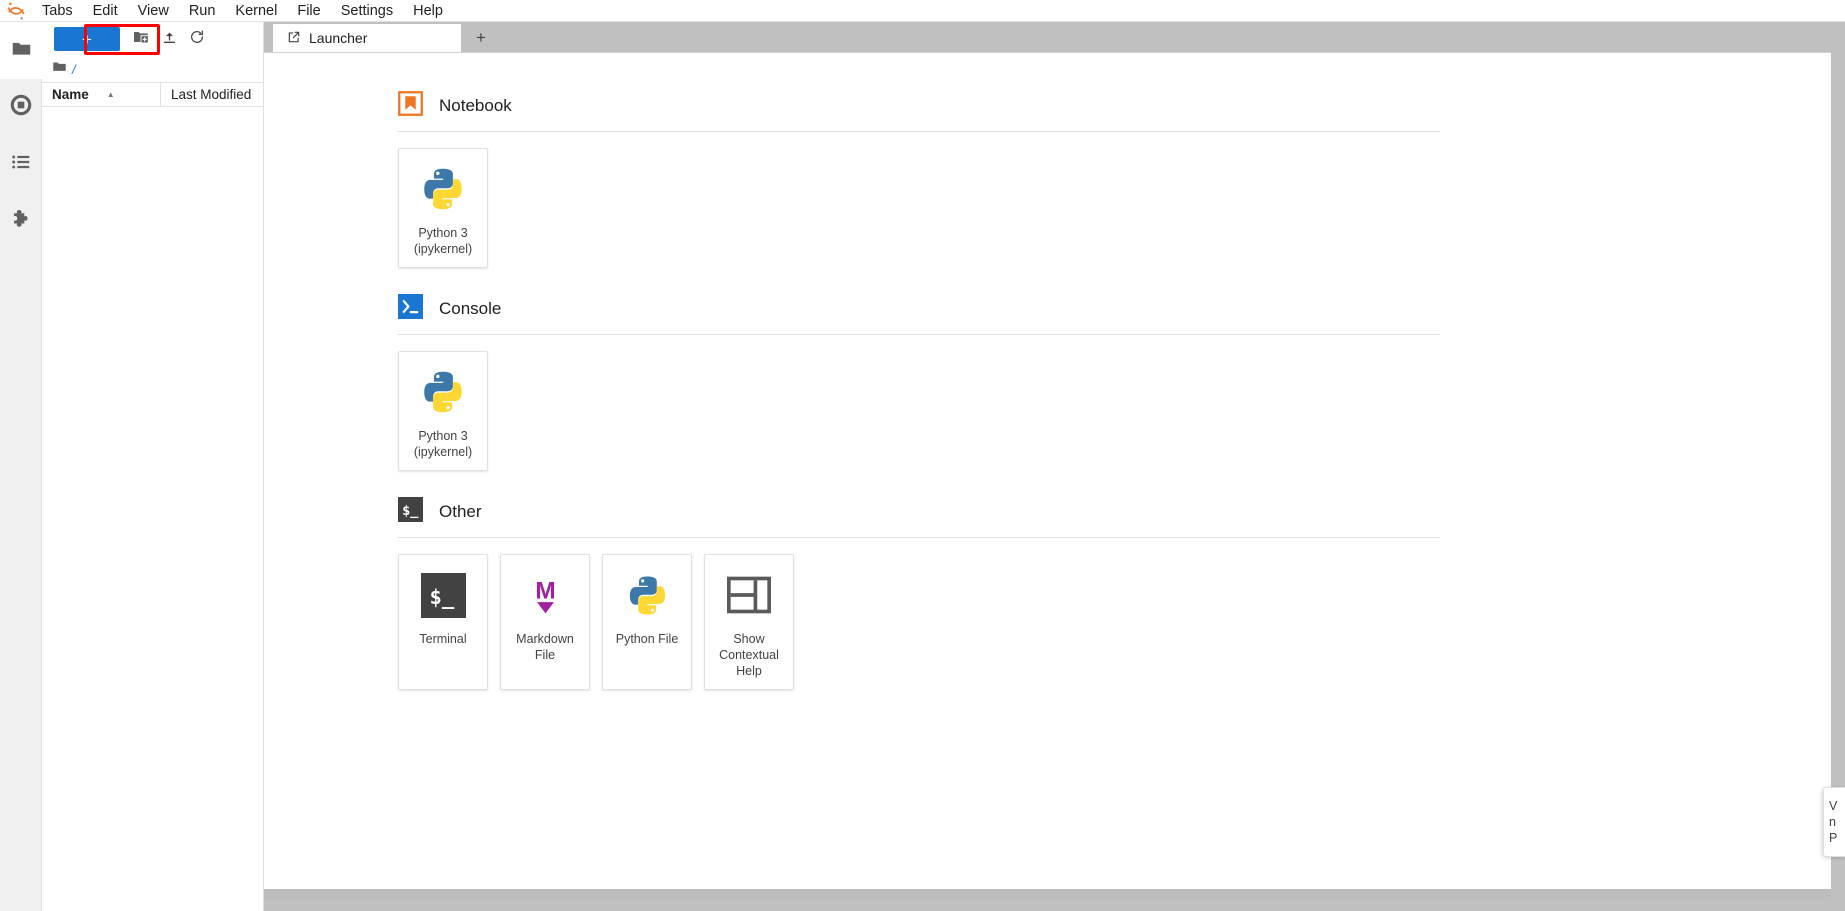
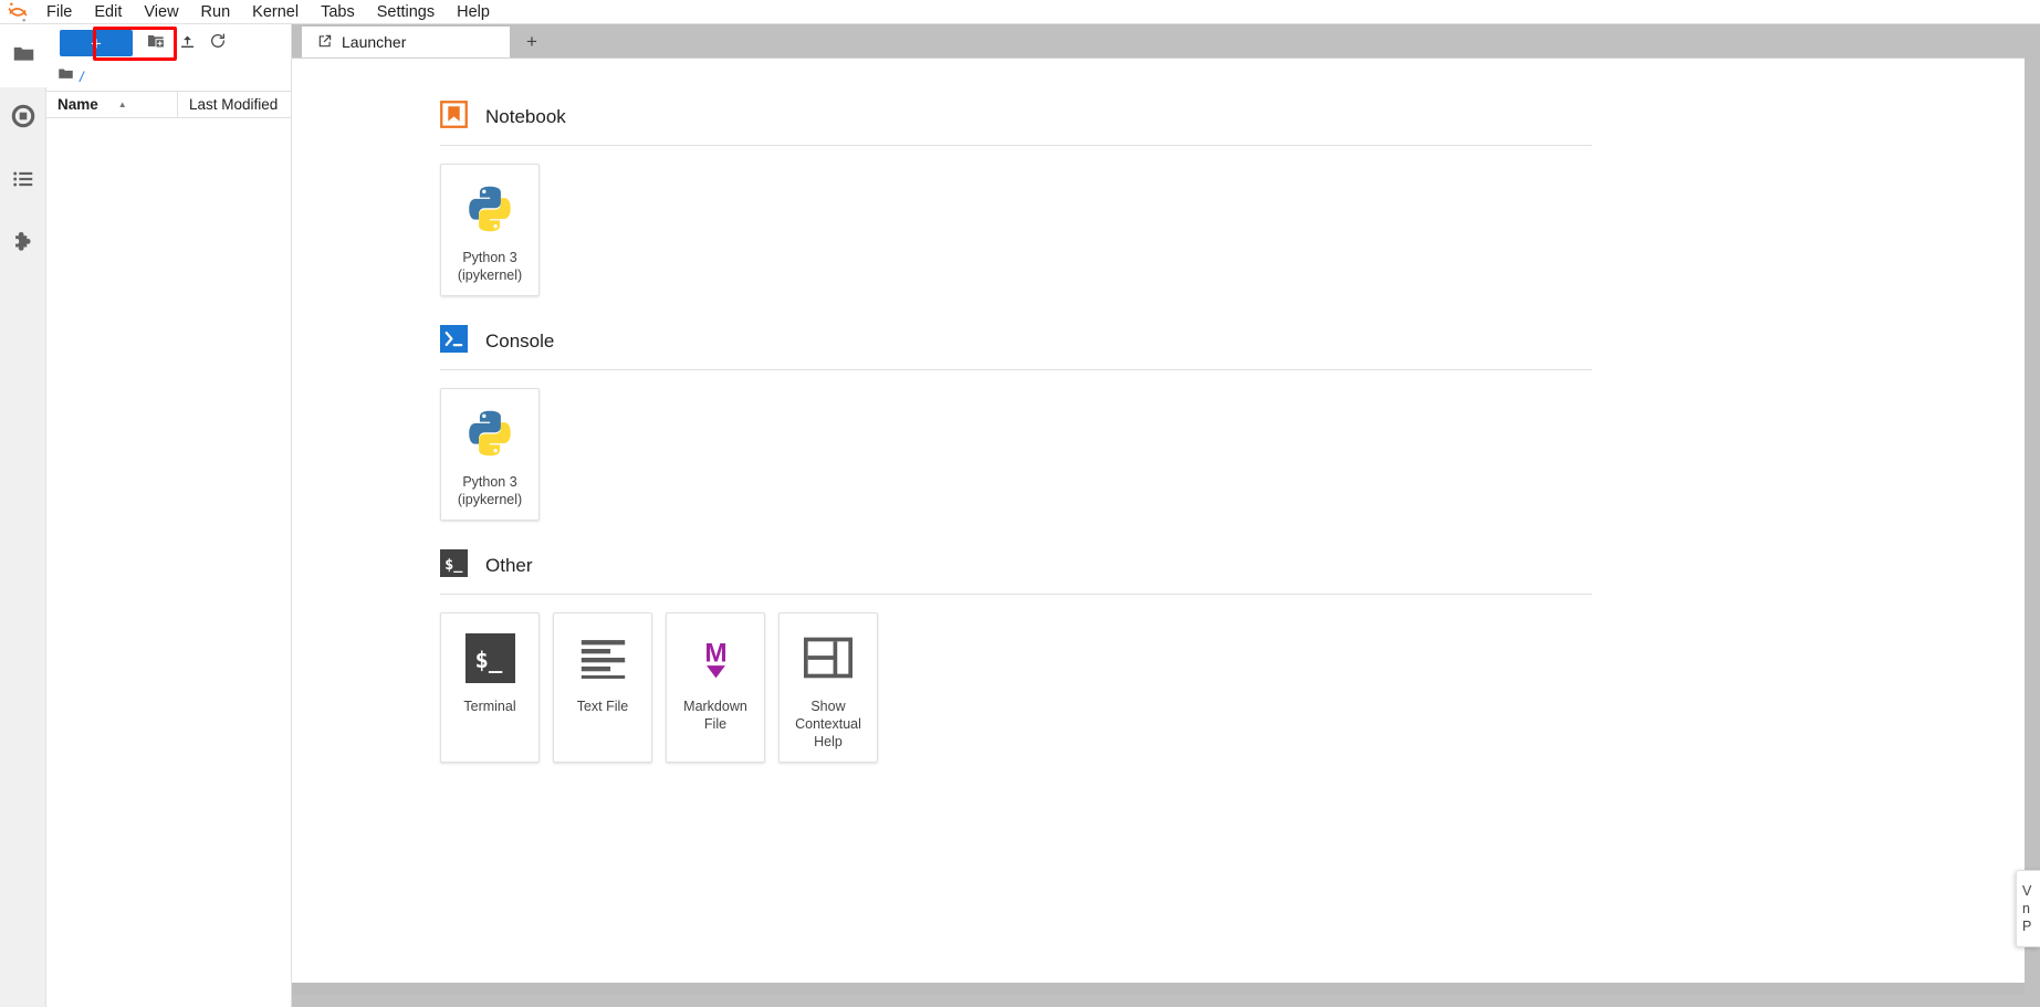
- Tabs
+ File
  Edit
  View
  Run
  Kernel
- File
+ Tabs
  Settings
  Help
  +
  /
  Name
  ▲
  Last Modified
  Launcher
  +
  Notebook
  Python 3
  (ipykernel)
  Console
  Python 3
  (ipykernel)
  $_
  Other
  $_
  Terminal
+ Text File
  M
  Markdown File
- Python File
  Show
  Contextual
  Help
  V
  n
  P
